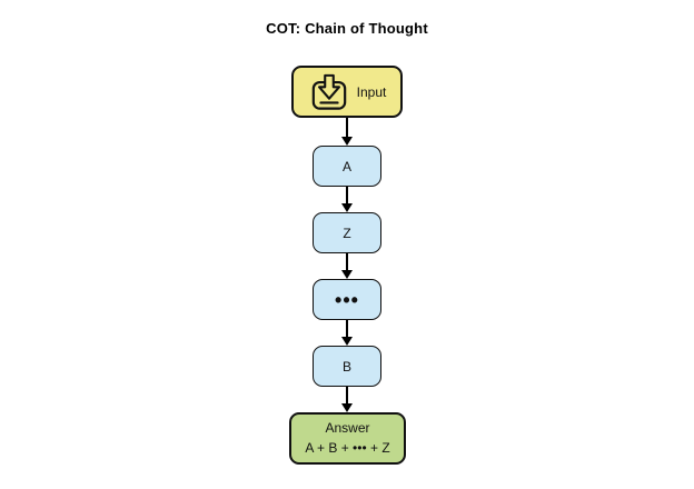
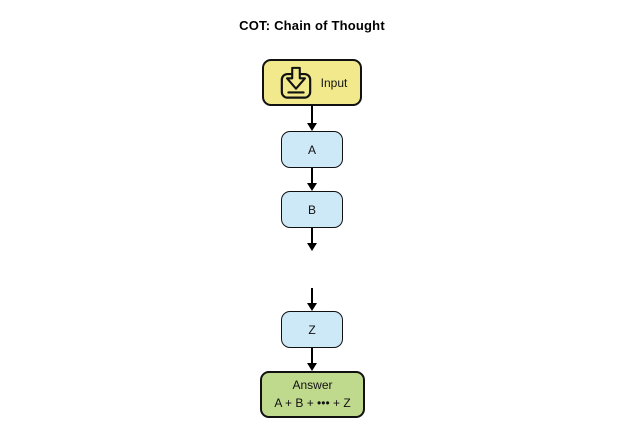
  COT: Chain of Thought
  Input
  A
- Z
+ B
- •••
- B
+ Z
  Answer
  A + B + ••• + Z
